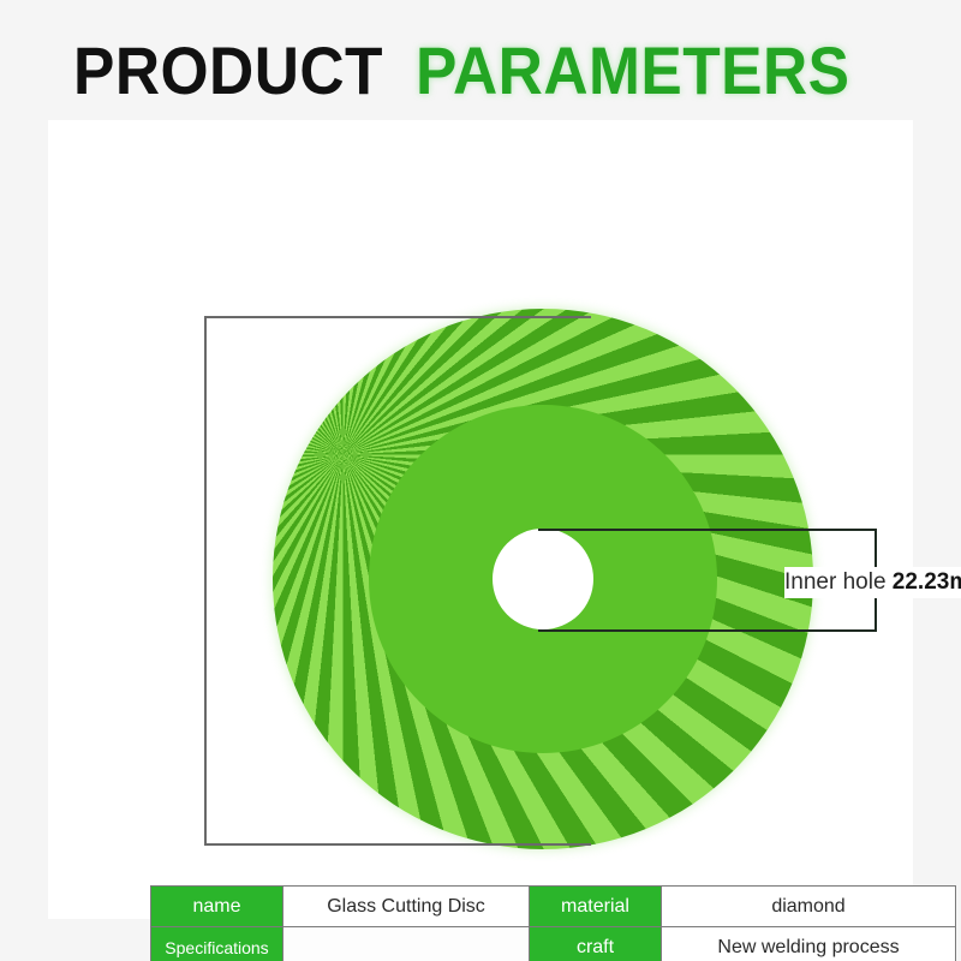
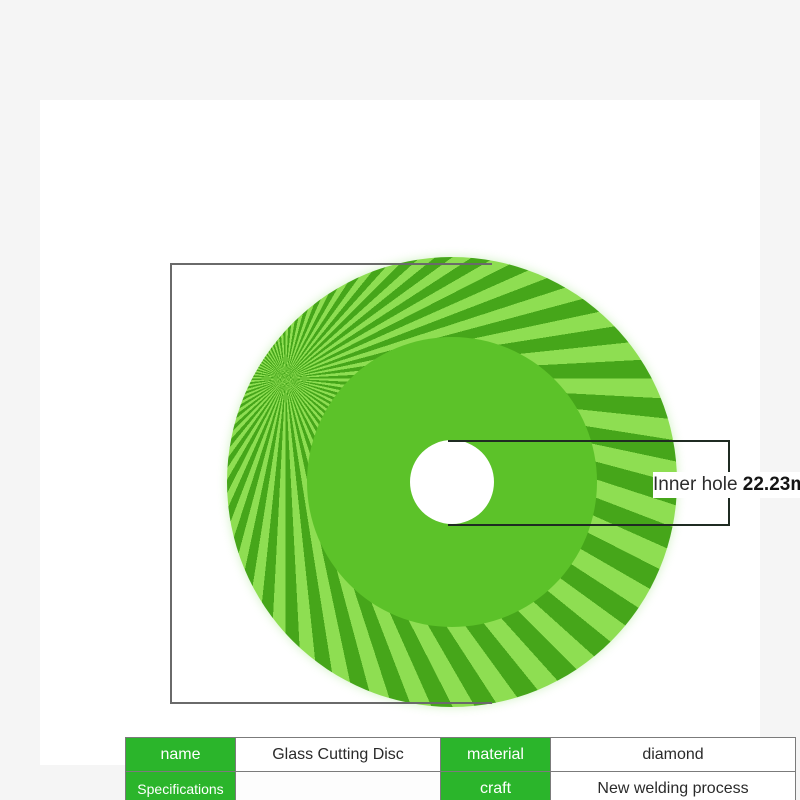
- PRODUCT PARAMETERS
  Inner hole 22.23m
  name	Glass Cutting Disc	material	diamond
  Specifications		craft	New welding process
